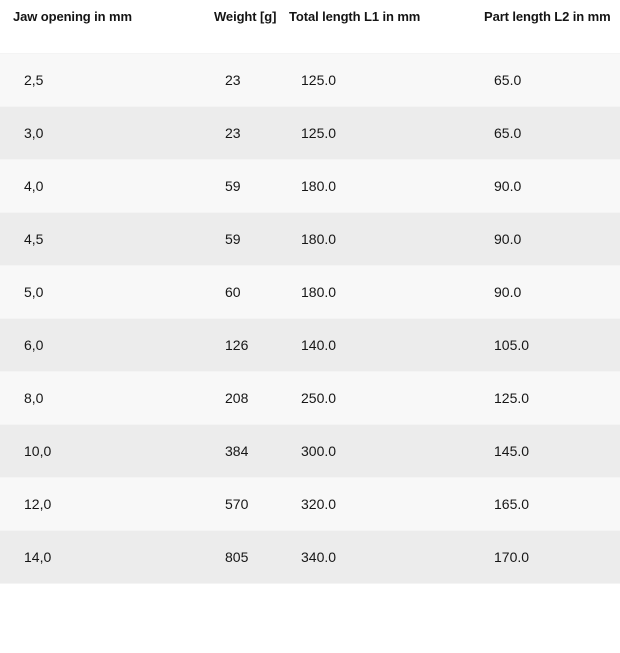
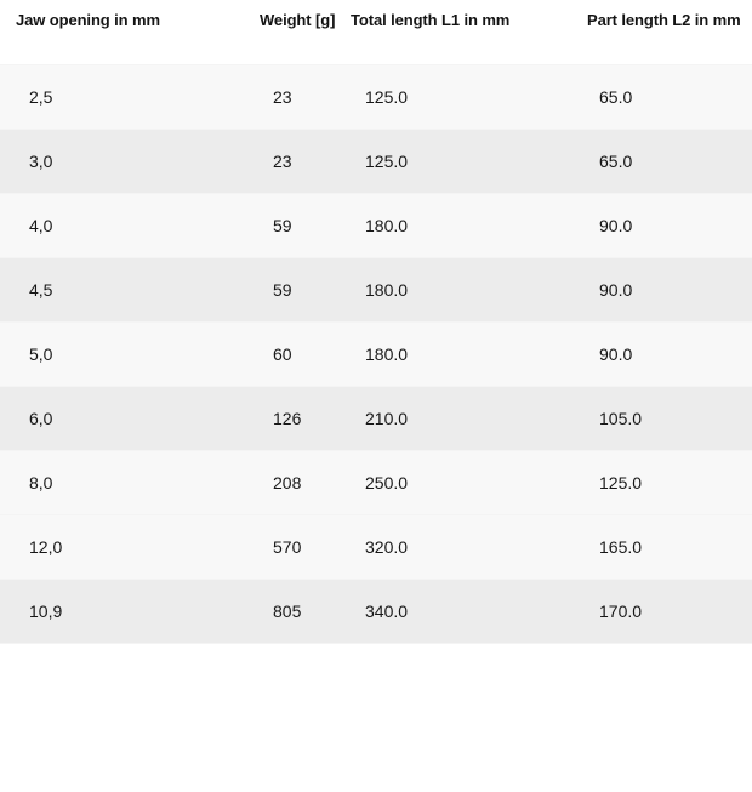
  Jaw opening in mm	Weight [g]	Total length L1 in mm	Part length L2 in mm
  2,5	23	125.0	65.0
  3,0	23	125.0	65.0
  4,0	59	180.0	90.0
  4,5	59	180.0	90.0
  5,0	60	180.0	90.0
- 6,0	126	140.0	105.0
+ 6,0	126	210.0	105.0
  8,0	208	250.0	125.0
- 10,0	384	300.0	145.0
  12,0	570	320.0	165.0
- 14,0	805	340.0	170.0
+ 10,9	805	340.0	170.0
